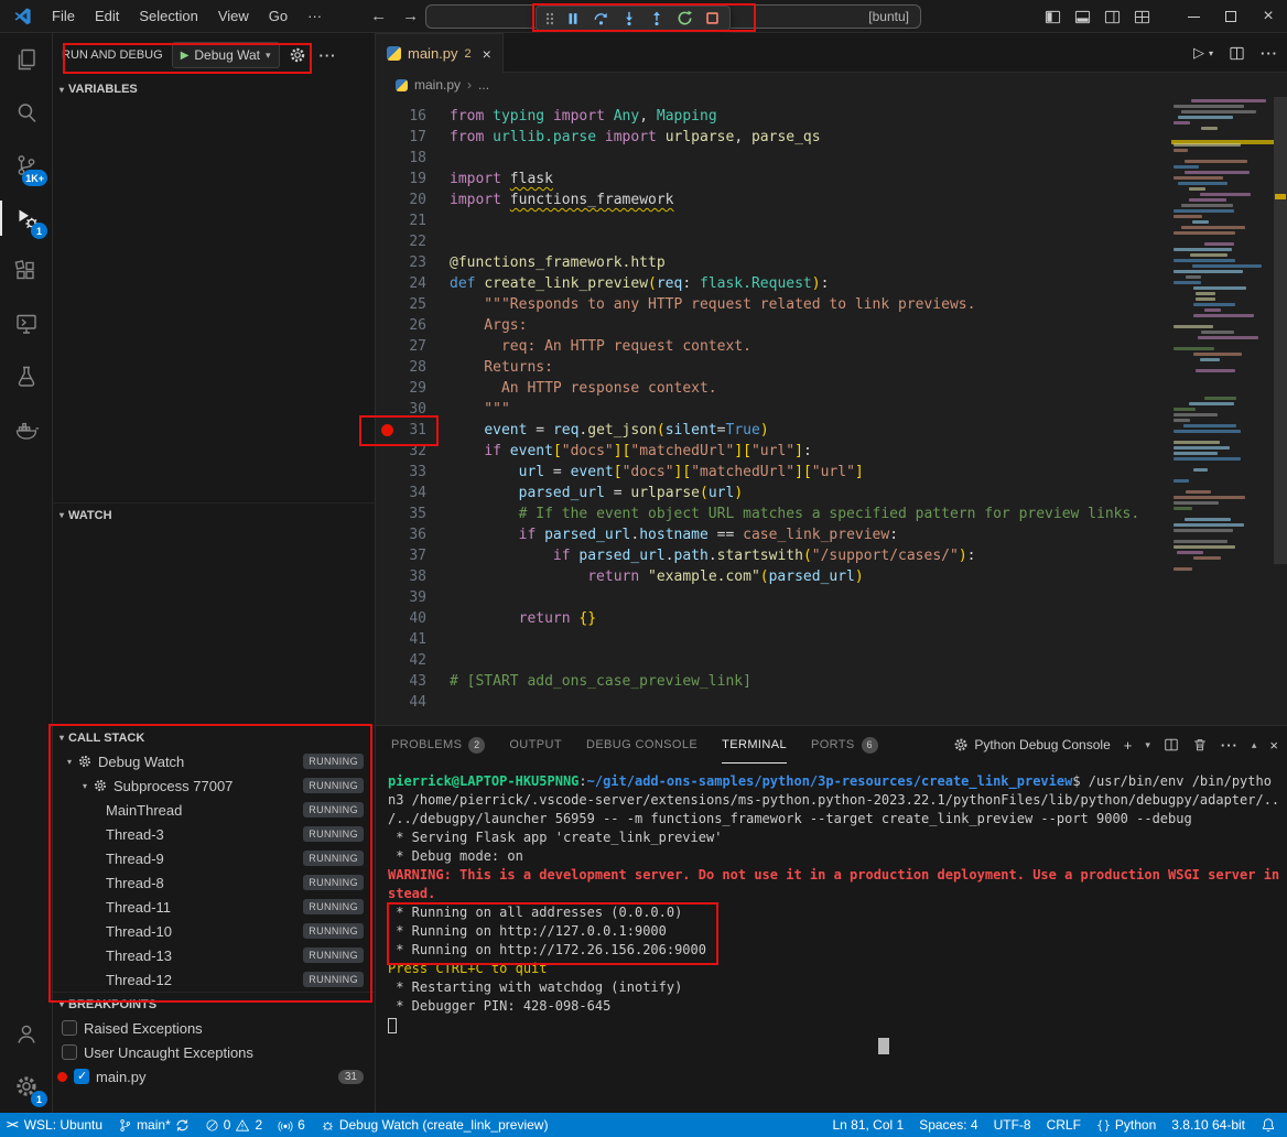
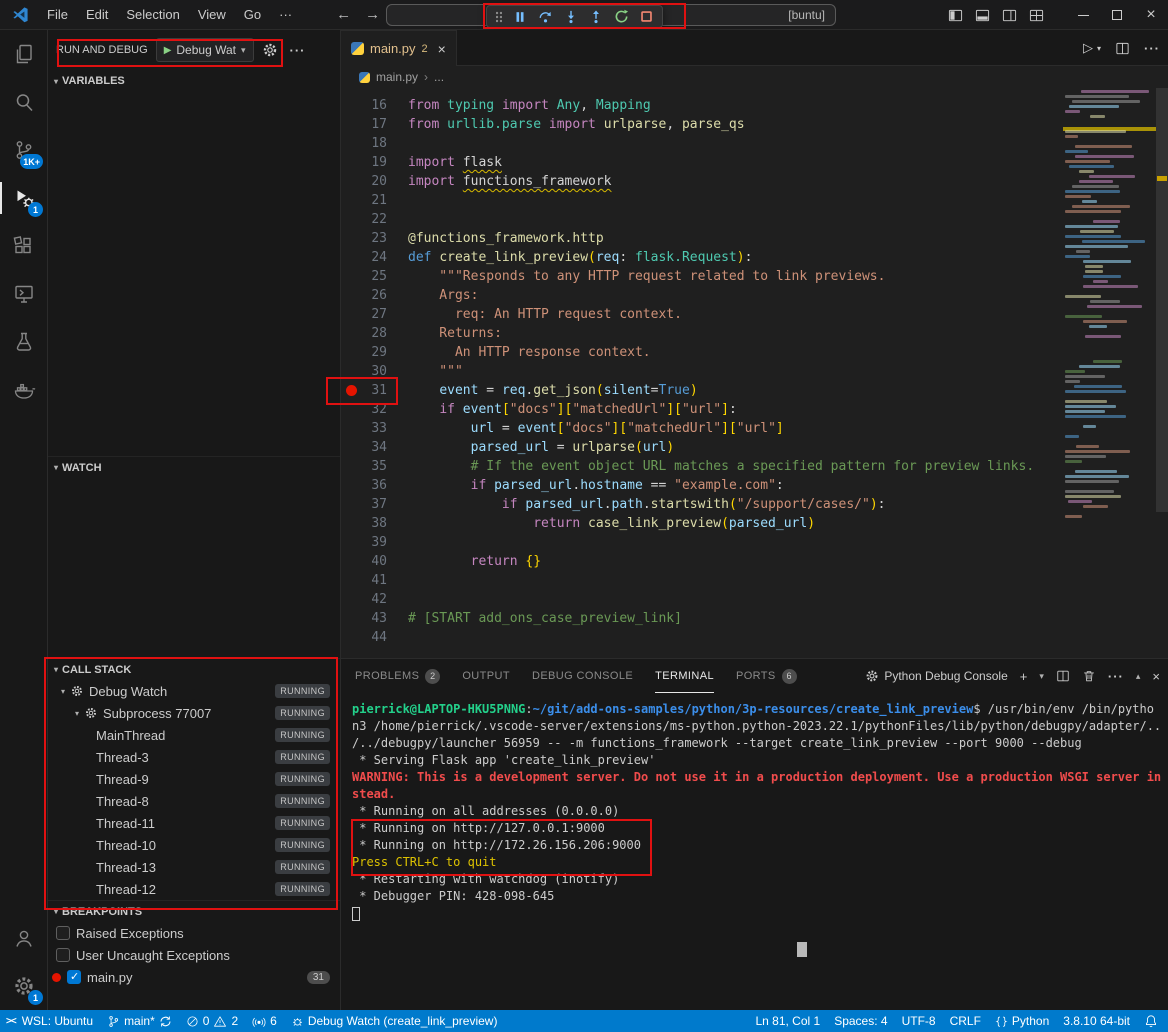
  File
  Edit
  Selection
  View
  Go
  ···
  ←
  →
  [buntu]
  ×
  1K+
  1
  1
  RUN AND DEBUG
  ▶
  Debug Wat
  ▾
  ···
  ▾
  VARIABLES
  ▾
  WATCH
  ▾
  CALL STACK
  ▾
  Debug Watch
  RUNNING
  ▾
  Subprocess 77007
  RUNNING
  MainThread
  RUNNING
  Thread-3
  RUNNING
  Thread-9
  RUNNING
  Thread-8
  RUNNING
  Thread-11
  RUNNING
  Thread-10
  RUNNING
  Thread-13
  RUNNING
  Thread-12
  RUNNING
  ▾
  BREAKPOINTS
  Raised Exceptions
  User Uncaught Exceptions
  main.py
  31
  main.py
  2
  ×
  ▷
  ▾
  ···
  main.py
  ›
  ...
  16
  from typing import Any, Mapping
  17
  from urllib.parse import urlparse, parse_qs
  18
  19
  import flask
  20
  import functions_framework
  21
  22
  23
  @functions_framework.http
  24
  def create_link_preview(req: flask.Request):
  25
  """Responds to any HTTP request related to link previews.
  26
  Args:
  27
  req: An HTTP request context.
  28
  Returns:
  29
  An HTTP response context.
  30
  """
  31
  event = req.get_json(silent=True)
  32
  if event["docs"]["matchedUrl"]["url"]:
  33
  url = event["docs"]["matchedUrl"]["url"]
  34
  parsed_url = urlparse(url)
  35
  # If the event object URL matches a specified pattern for preview links.
  36
- if parsed_url.hostname == case_link_preview:
+ if parsed_url.hostname == "example.com":
  37
  if parsed_url.path.startswith("/support/cases/"):
  38
- return "example.com"(parsed_url)
+ return case_link_preview(parsed_url)
  39
  40
  return {}
  41
  42
  43
  # [START add_ons_case_preview_link]
  44
  PROBLEMS
  2
  OUTPUT
  DEBUG CONSOLE
  TERMINAL
  PORTS
  6
  Python Debug Console
  +
  ▾
  ···
  ▴
  ×
  pierrick@LAPTOP-HKU5PNNG:~/git/add-ons-samples/python/3p-resources/create_link_preview$ /usr/bin/env /bin/pytho
  n3 /home/pierrick/.vscode-server/extensions/ms-python.python-2023.22.1/pythonFiles/lib/python/debugpy/adapter/..
  /../debugpy/launcher 56959 -- -m functions_framework --target create_link_preview --port 9000 --debug
  * Serving Flask app 'create_link_preview'
- * Debug mode: on
  WARNING: This is a development server. Do not use it in a production deployment. Use a production WSGI server in
  stead.
  * Running on all addresses (0.0.0.0)
  * Running on http://127.0.0.1:9000
  * Running on http://172.26.156.206:9000
  Press CTRL+C to quit
  * Restarting with watchdog (inotify)
  * Debugger PIN: 428-098-645
  ><
  WSL: Ubuntu
  main*
  0
  2
  6
  Debug Watch (create_link_preview)
  Ln 81, Col 1
  Spaces: 4
  UTF-8
  CRLF
  Python
  3.8.10 64-bit
